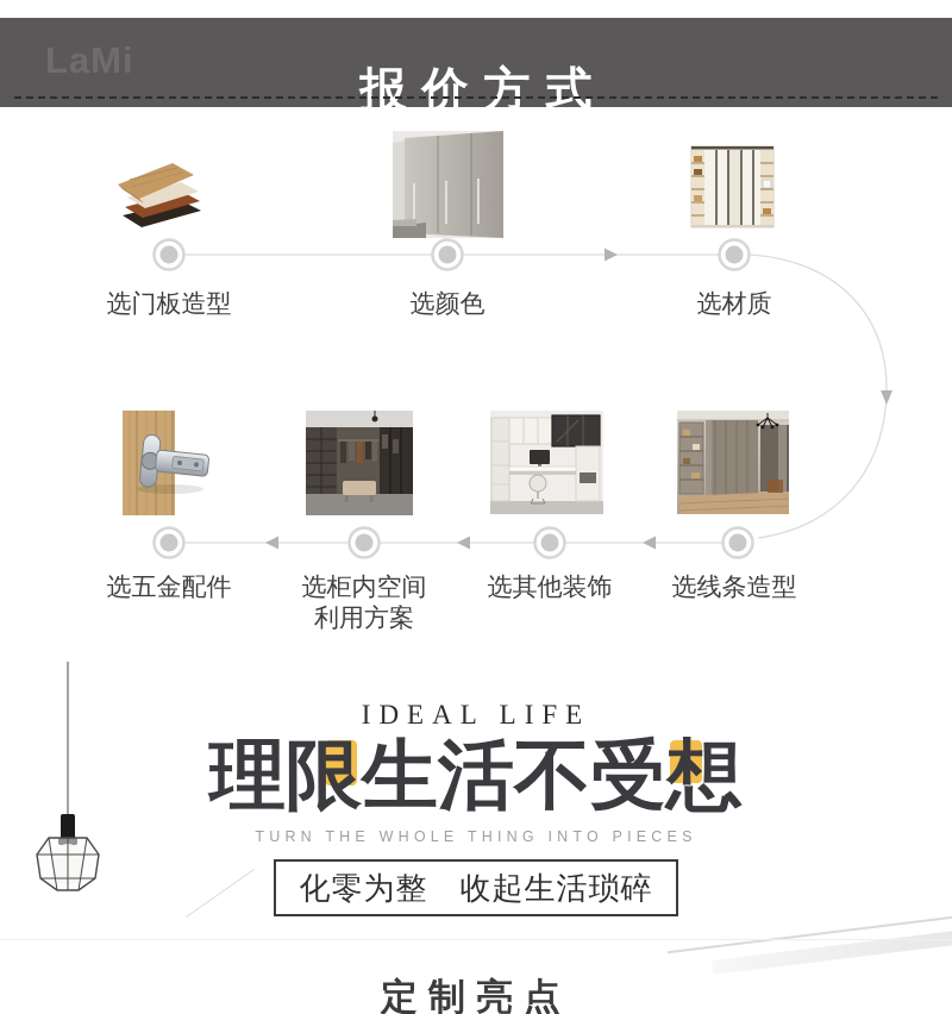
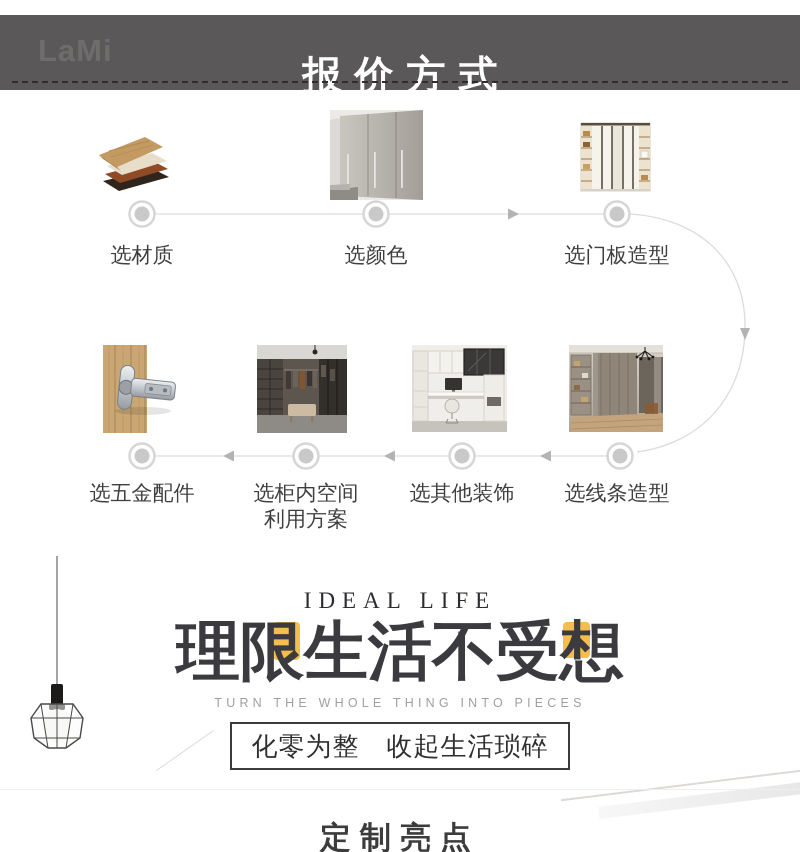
  报价方式
- 选门板造型
+ 选材质
  选颜色
- 选材质
+ 选门板造型
  选五金配件
  选柜内空间
  利用方案
  选其他装饰
  选线条造型
  IDEAL LIFE
  理
  限
  生
  活
  不
  受
  想
  TURN THE WHOLE THING INTO PIECES
  化零为整 收起生活琐碎
  定制亮点
